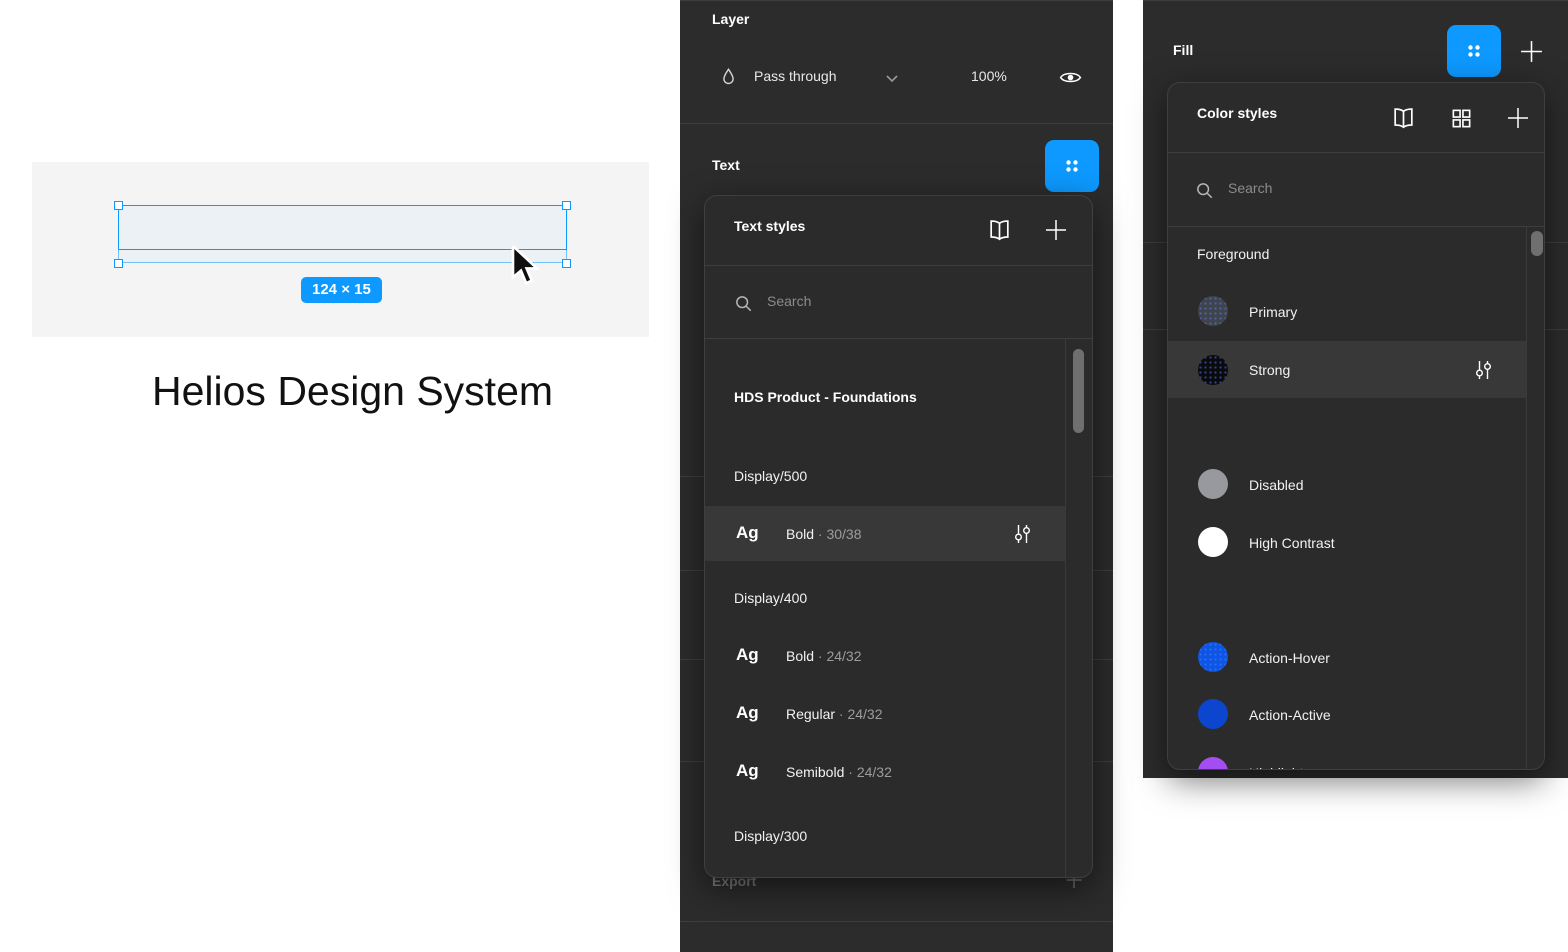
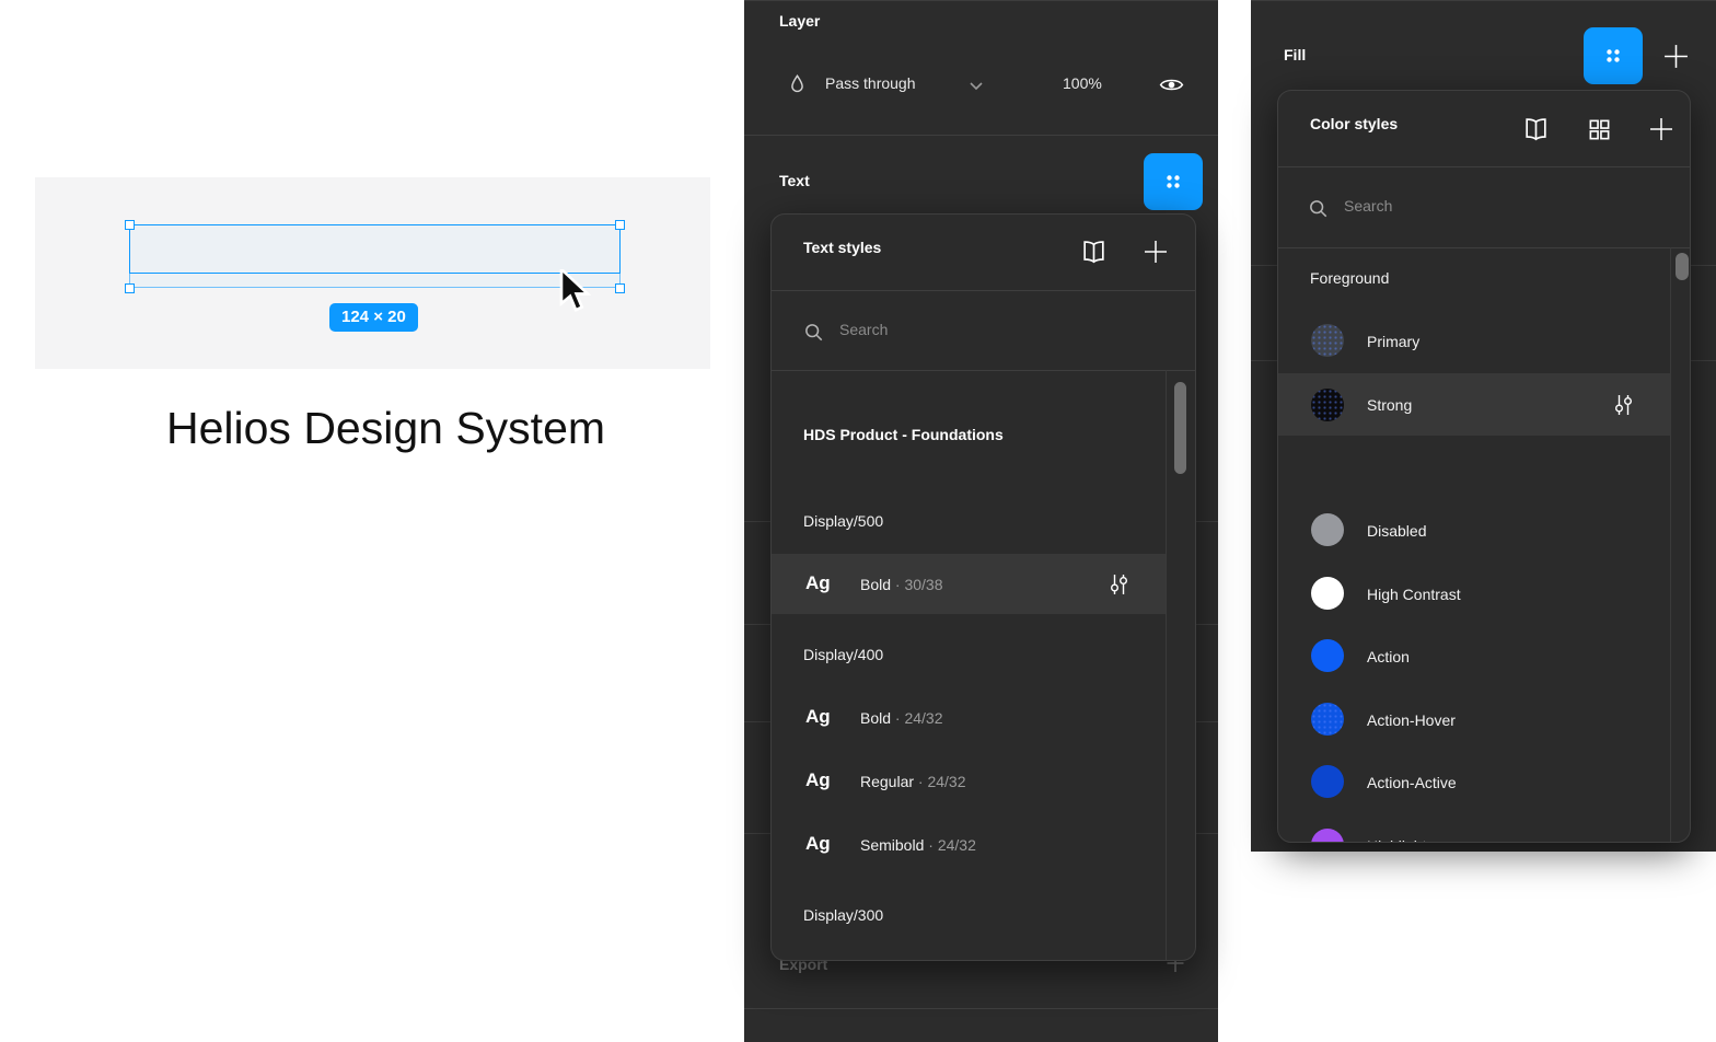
  Helios Design System
- 124 × 15
+ 124 × 20
  Layer
  Pass through
  100%
  Text
  Export
  Text styles
  Search
  HDS Product - Foundations
  Display/500
  Ag
  Bold · 30/38
  Display/400
  Ag
  Bold · 24/32
  Ag
  Regular · 24/32
  Ag
  Semibold · 24/32
  Display/300
  Fill
  Color styles
  Search
  Foreground
  Primary
  Strong
  Disabled
  High Contrast
+ Action
  Action-Hover
  Action-Active
